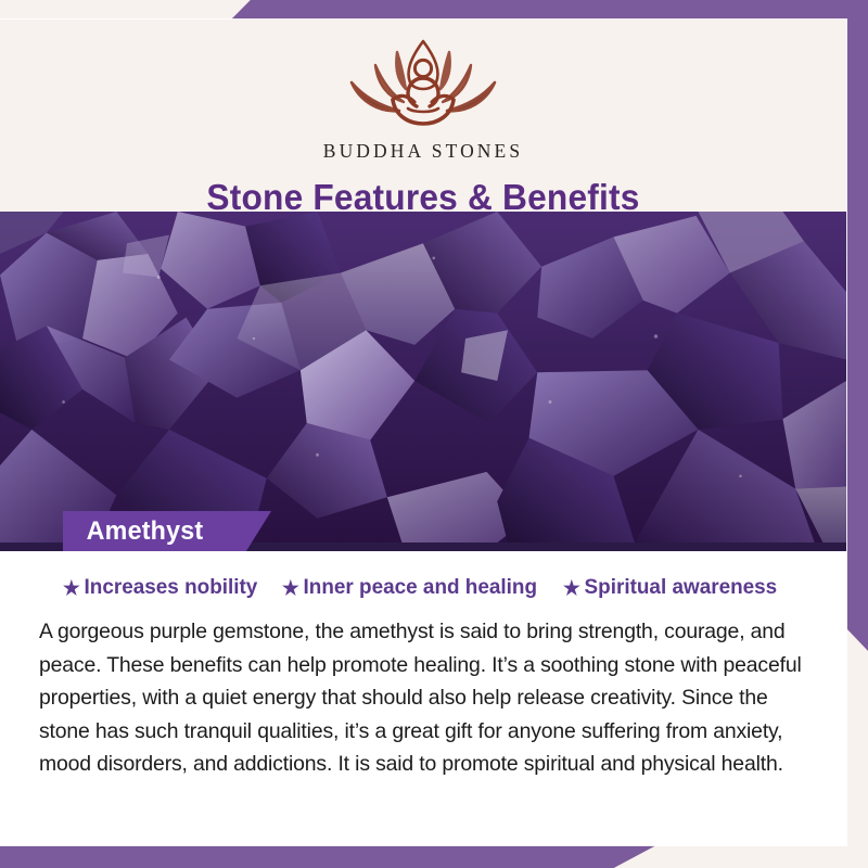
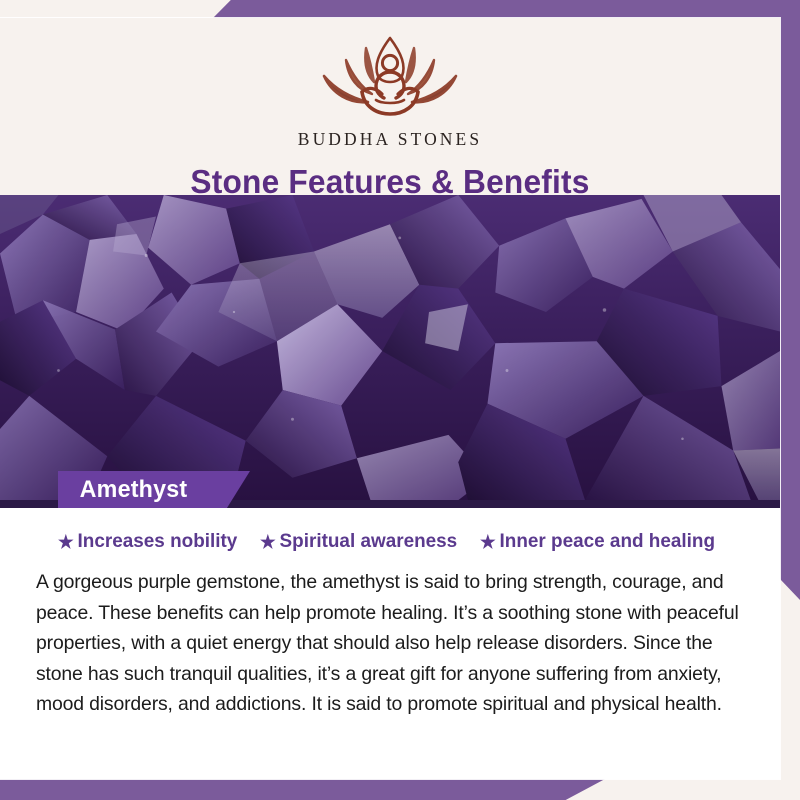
  BUDDHA STONES
  Stone Features & Benefits
  Amethyst
  ★
  Increases nobility
  ★
- Inner peace and healing
+ Spiritual awareness
  ★
- Spiritual awareness
+ Inner peace and healing
- A gorgeous purple gemstone, the amethyst is said to bring strength, courage, and peace. These benefits can help promote healing. It’s a soothing stone with peaceful properties, with a quiet energy that should also help release creativity. Since the stone has such tranquil qualities, it’s a great gift for anyone suffering from anxiety, mood disorders, and addictions. It is said to promote spiritual and physical health.
+ A gorgeous purple gemstone, the amethyst is said to bring strength, courage, and peace. These benefits can help promote healing. It’s a soothing stone with peaceful properties, with a quiet energy that should also help release disorders. Since the stone has such tranquil qualities, it’s a great gift for anyone suffering from anxiety, mood disorders, and addictions. It is said to promote spiritual and physical health.
